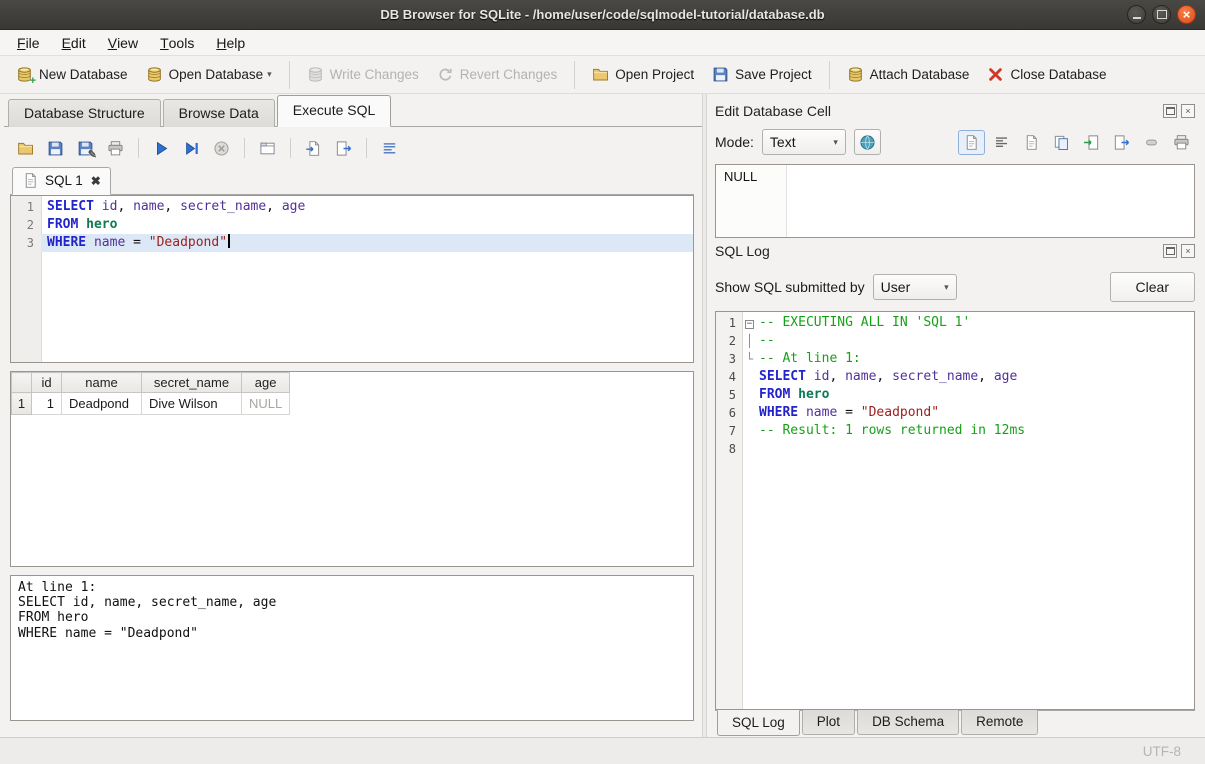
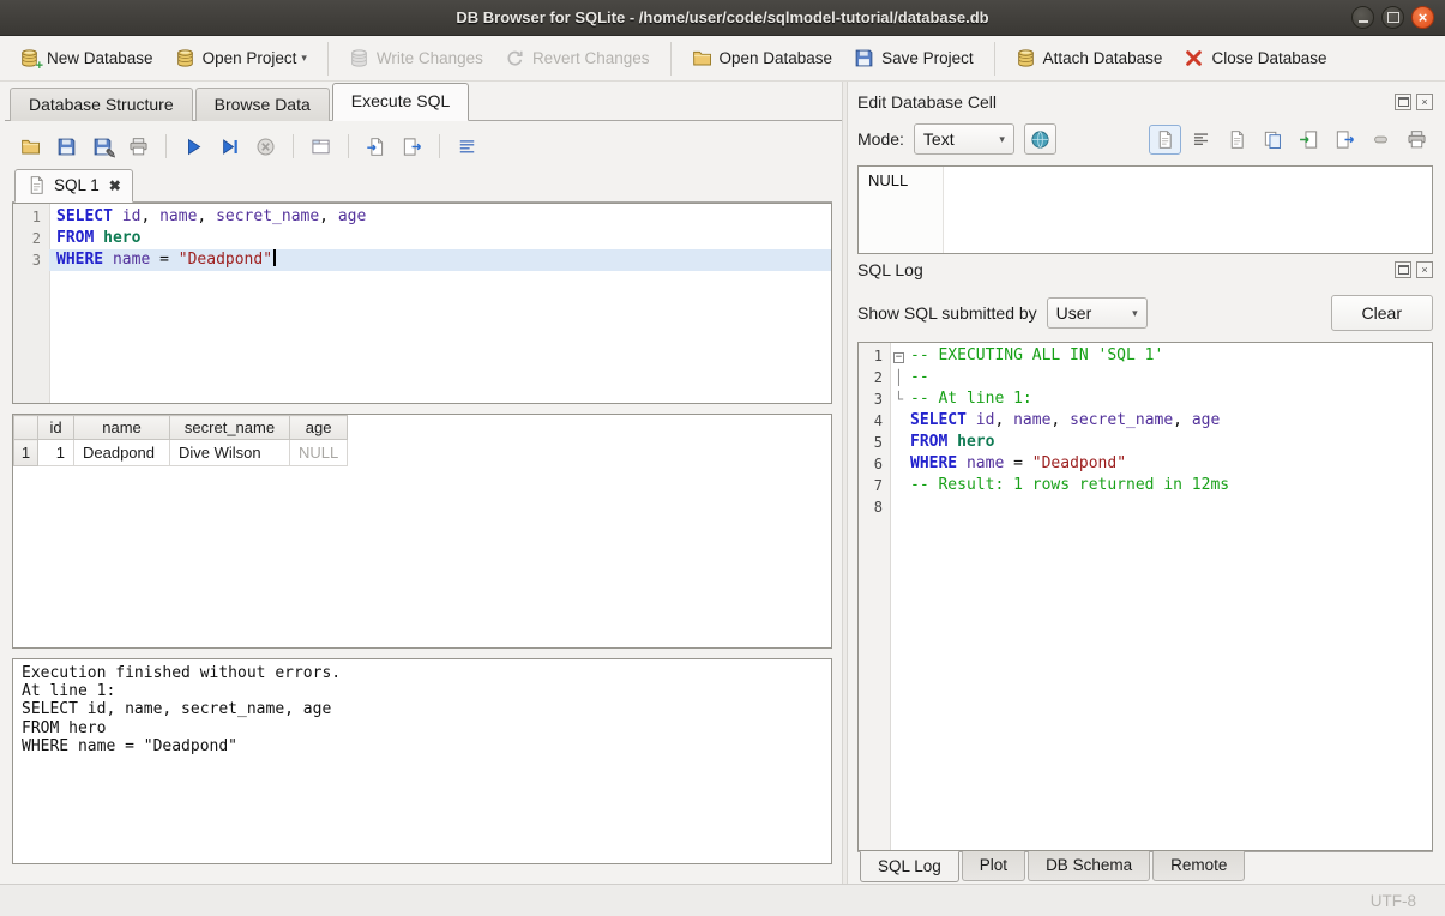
  DB Browser for SQLite - /home/user/code/sqlmodel-tutorial/database.db
  ×
- F
- ile
- E
- dit
- V
- iew
- T
- ools
- H
- elp
  +
  New Database
- Open Database
+ Open Project
  ▾
  Write Changes
  Revert Changes
- Open Project
+ Open Database
  Save Project
  Attach Database
  Close Database
  Database Structure
  Browse Data
  Execute SQL
  ✎
  SQL 1
  ✖
  1
  SELECT id, name, secret_name, age
  2
  FROM hero
  3
  WHERE name = "Deadpond"
  	id	name	secret_name	age
  1	1	Deadpond	Dive Wilson	NULL
+ Execution finished without errors.
  At line 1:
  SELECT id, name, secret_name, age
  FROM hero
  WHERE name = "Deadpond"
  Edit Database Cell
  ×
  Mode:
  Text
  ▾
  NULL
  SQL Log
  ×
  Show SQL submitted by
  User
  ▾
  Clear
  1
  −
  -- EXECUTING ALL IN 'SQL 1'
  2
  │
  --
  3
  └
  -- At line 1:
  4
  SELECT id, name, secret_name, age
  5
  FROM hero
  6
  WHERE name = "Deadpond"
  7
  -- Result: 1 rows returned in 12ms
  8
  SQL Log
  Plot
  DB Schema
  Remote
  UTF-8
